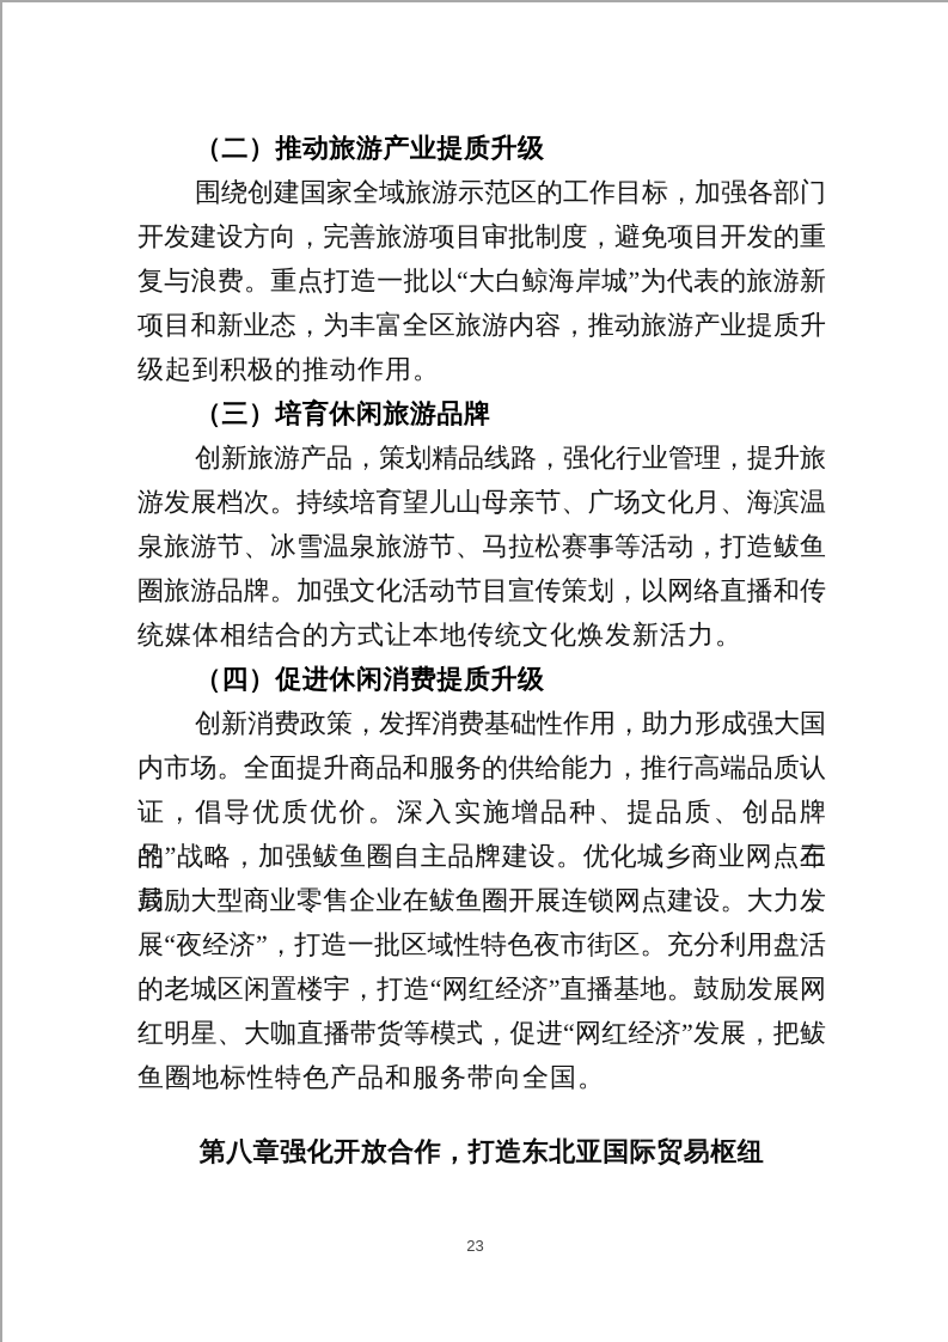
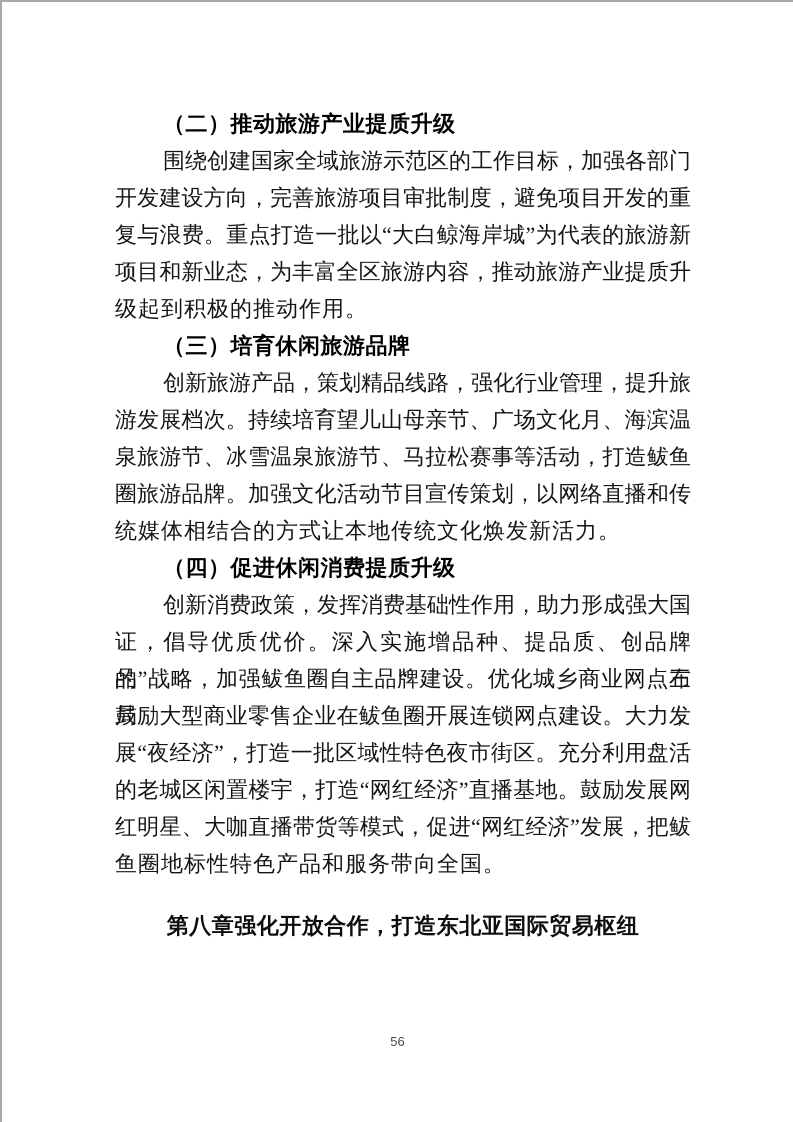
  （二）推动旅游产业提质升级
  围绕创建国家全域旅游示范区的工作目标，加强各部门
  开发建设方向，完善旅游项目审批制度，避免项目开发的重
  复与浪费。重点打造一批以“大白鲸海岸城”为代表的旅游新
  项目和新业态，为丰富全区旅游内容，推动旅游产业提质升
  级起到积极的推动作用。
  （三）培育休闲旅游品牌
  创新旅游产品，策划精品线路，强化行业管理，提升旅
  游发展档次。持续培育望儿山母亲节、广场文化月、海滨温
  泉旅游节、冰雪温泉旅游节、马拉松赛事等活动，打造鲅鱼
  圈旅游品牌。加强文化活动节目宣传策划，以网络直播和传
  统媒体相结合的方式让本地传统文化焕发新活力。
  （四）促进休闲消费提质升级
  创新消费政策，发挥消费基础性作用，助力形成强大国
- 内市场。全面提升商品和服务的供给能力，推行高端品质认
  证，倡导优质优价。深入实施增品种、提品质、创品牌的“三
  品”战略，加强鲅鱼圈自主品牌建设。优化城乡商业网点布局，
  鼓励大型商业零售企业在鲅鱼圈开展连锁网点建设。大力发
  展“夜经济”，打造一批区域性特色夜市街区。充分利用盘活
  的老城区闲置楼宇，打造“网红经济”直播基地。鼓励发展网
  红明星、大咖直播带货等模式，促进“网红经济”发展，把鲅
  鱼圈地标性特色产品和服务带向全国。
  第八章强化开放合作，打造东北亚国际贸易枢纽
- 23
+ 56
